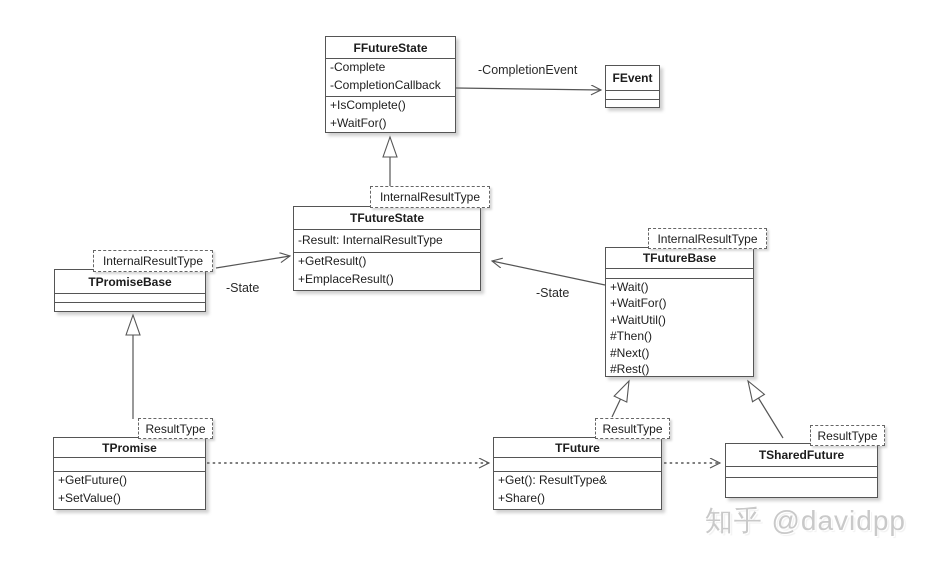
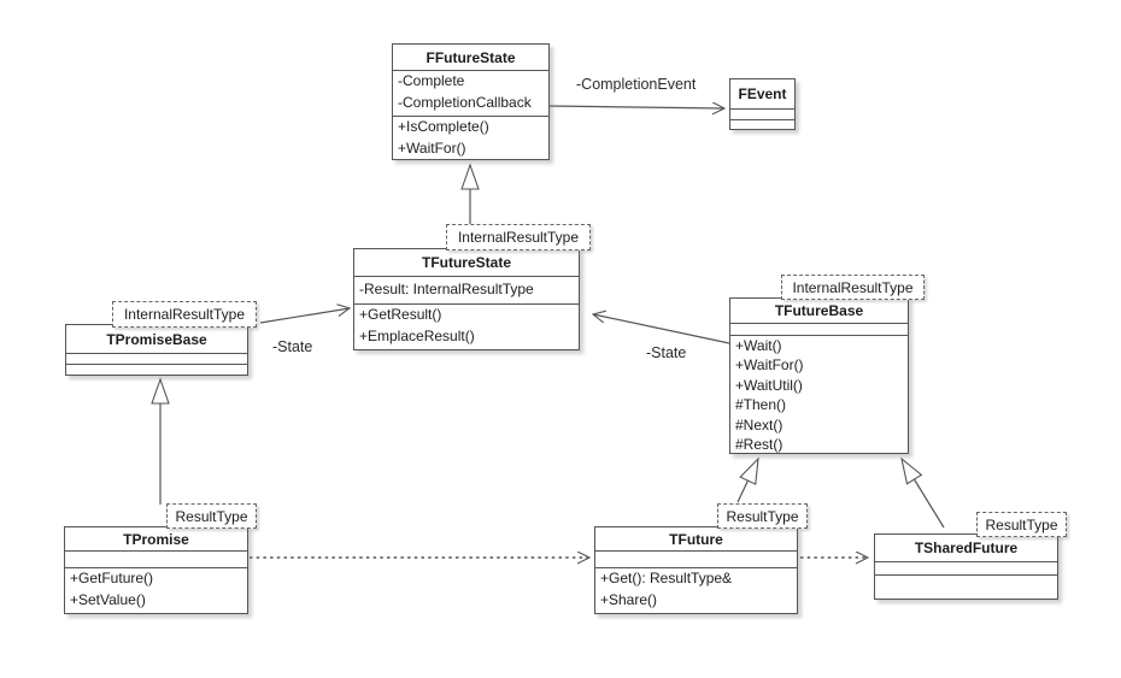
  FFutureState
  -Complete
  -CompletionCallback
  +IsComplete()
  +WaitFor()
  FEvent
  TFutureState
  -Result: InternalResultType
  +GetResult()
  +EmplaceResult()
  InternalResultType
  TPromiseBase
  InternalResultType
  TFutureBase
  +Wait()
  +WaitFor()
  +WaitUtil()
  #Then()
  #Next()
  #Rest()
  InternalResultType
  TPromise
  +GetFuture()
  +SetValue()
  ResultType
  TFuture
  +Get(): ResultType&
  +Share()
  ResultType
  TSharedFuture
  ResultType
  -CompletionEvent
  -State
  -State
- 知乎 @davidpp
